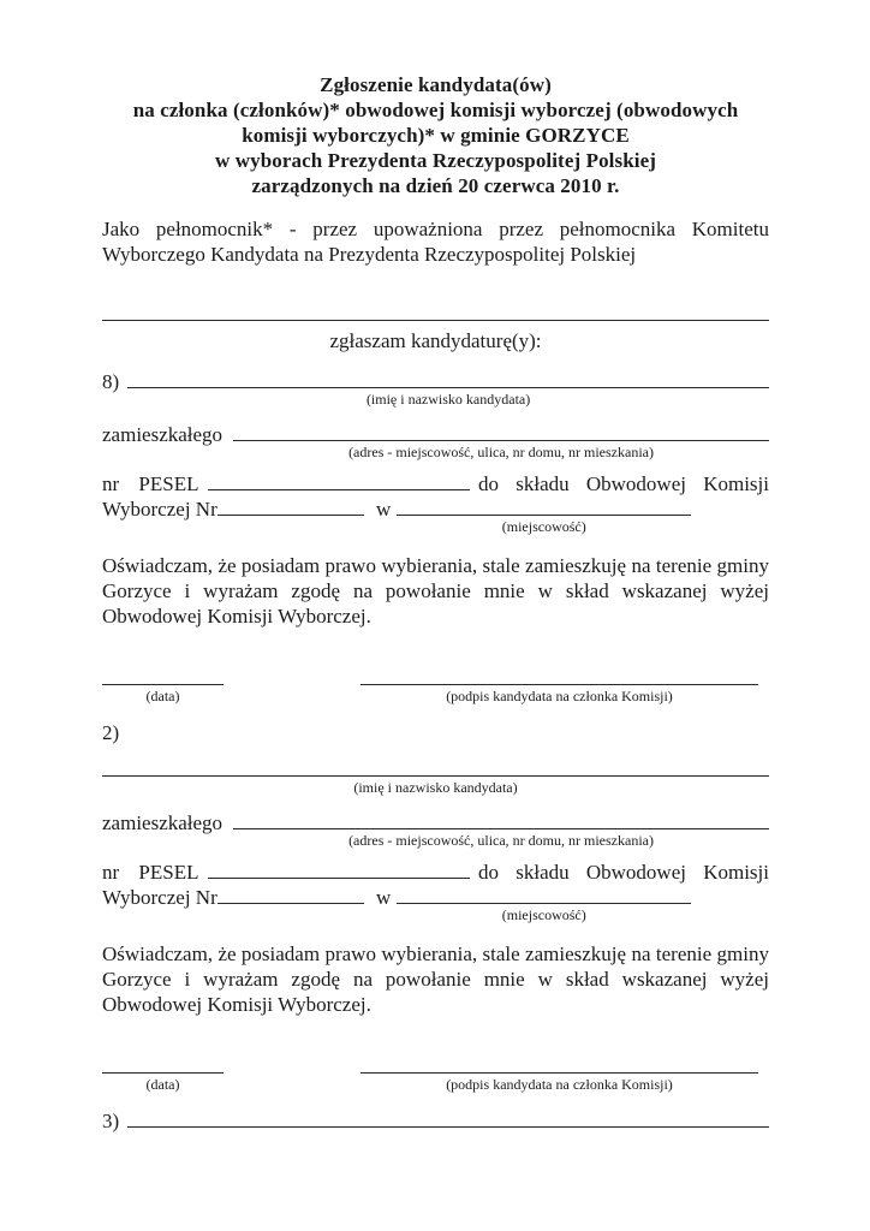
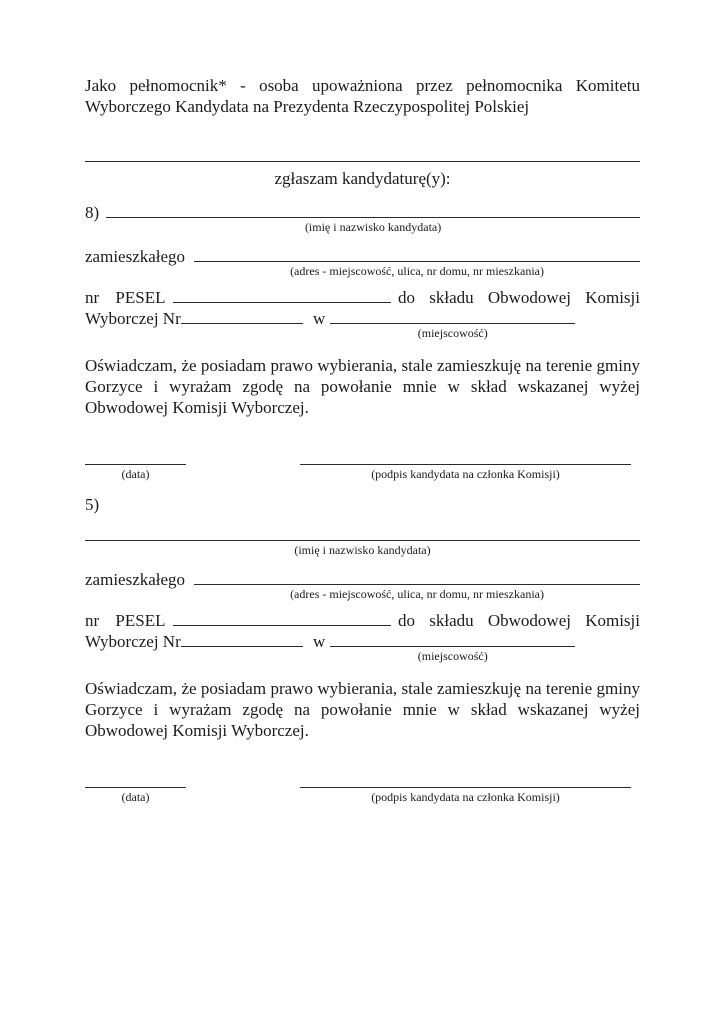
- Zgłoszenie kandydata(ów)
- na członka (członków)* obwodowej komisji wyborczej (obwodowych
- komisji wyborczych)* w gminie GORZYCE
- w wyborach Prezydenta Rzeczypospolitej Polskiej
- zarządzonych na dzień 20 czerwca 2010 r.
- Jako pełnomocnik* - przez upoważniona przez pełnomocnika Komitetu Wyborczego Kandydata na Prezydenta Rzeczypospolitej Polskiej
+ Jako pełnomocnik* - osoba upoważniona przez pełnomocnika Komitetu Wyborczego Kandydata na Prezydenta Rzeczypospolitej Polskiej
  zgłaszam kandydaturę(y):
  8)
  (imię i nazwisko kandydata)
  zamieszkałego
  (adres - miejscowość, ulica, nr domu, nr mieszkania)
  nr PESEL do składu Obwodowej Komisji
  Wyborczej Nr w
  (miejscowość)
  Oświadczam, że posiadam prawo wybierania, stale zamieszkuję na terenie gminy Gorzyce i wyrażam zgodę na powołanie mnie w skład wskazanej wyżej Obwodowej Komisji Wyborczej.
  (data)
  (podpis kandydata na członka Komisji)
- 2)
+ 5)
  (imię i nazwisko kandydata)
  zamieszkałego
  (adres - miejscowość, ulica, nr domu, nr mieszkania)
  nr PESEL do składu Obwodowej Komisji
  Wyborczej Nr w
  (miejscowość)
  Oświadczam, że posiadam prawo wybierania, stale zamieszkuję na terenie gminy Gorzyce i wyrażam zgodę na powołanie mnie w skład wskazanej wyżej Obwodowej Komisji Wyborczej.
  (data)
  (podpis kandydata na członka Komisji)
- 3)
